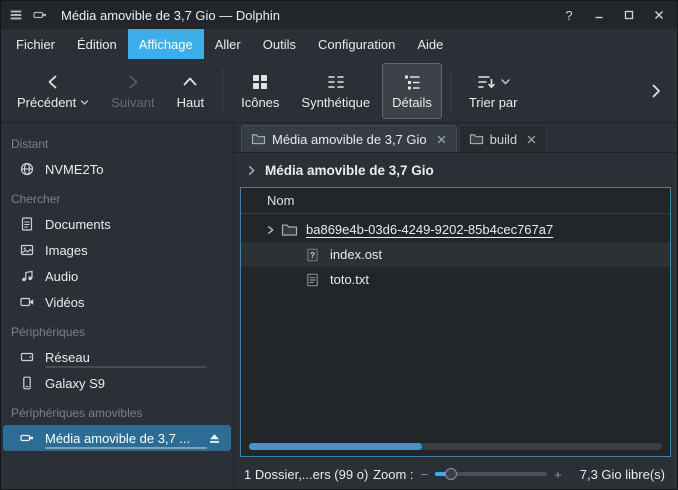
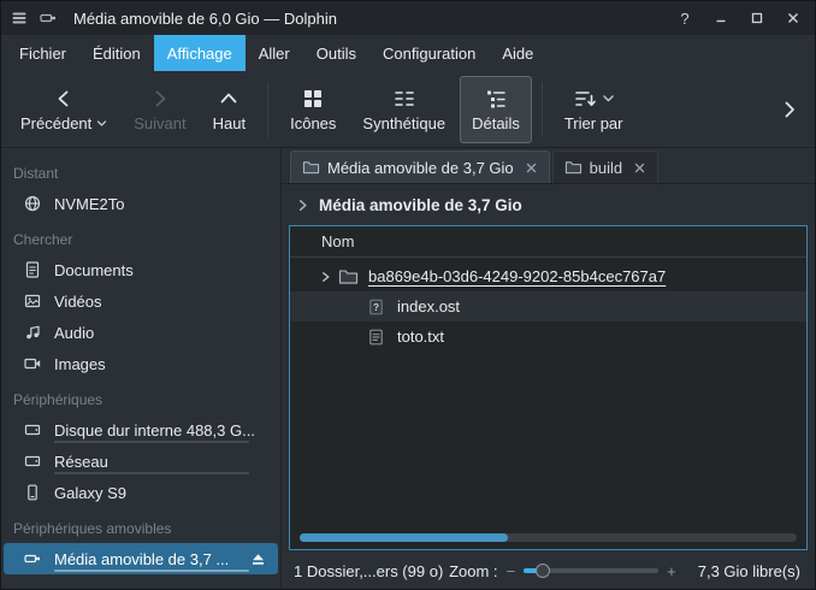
- Média amovible de 3,7 Gio — Dolphin
+ Média amovible de 6,0 Gio — Dolphin
  ?
  Fichier
  Édition
  Affichage
  Aller
  Outils
  Configuration
  Aide
  Précédent
  Suivant
  Haut
  Icônes
  Synthétique
  Détails
  Trier par
  Distant
  NVME2To
  Chercher
  Documents
- Images
+ Vidéos
  Audio
- Vidéos
+ Images
  Périphériques
+ Disque dur interne 488,3 G...
  Réseau
  Galaxy S9
  Périphériques amovibles
  Média amovible de 3,7 ...
  Média amovible de 3,7 Gio
  build
  Média amovible de 3,7 Gio
  Nom
  ba869e4b-03d6-4249-9202-85b4cec767a7
  ?
  index.ost
  toto.txt
  1 Dossier,...ers (99 o)
  Zoom :
  −
  +
  7,3 Gio libre(s)
